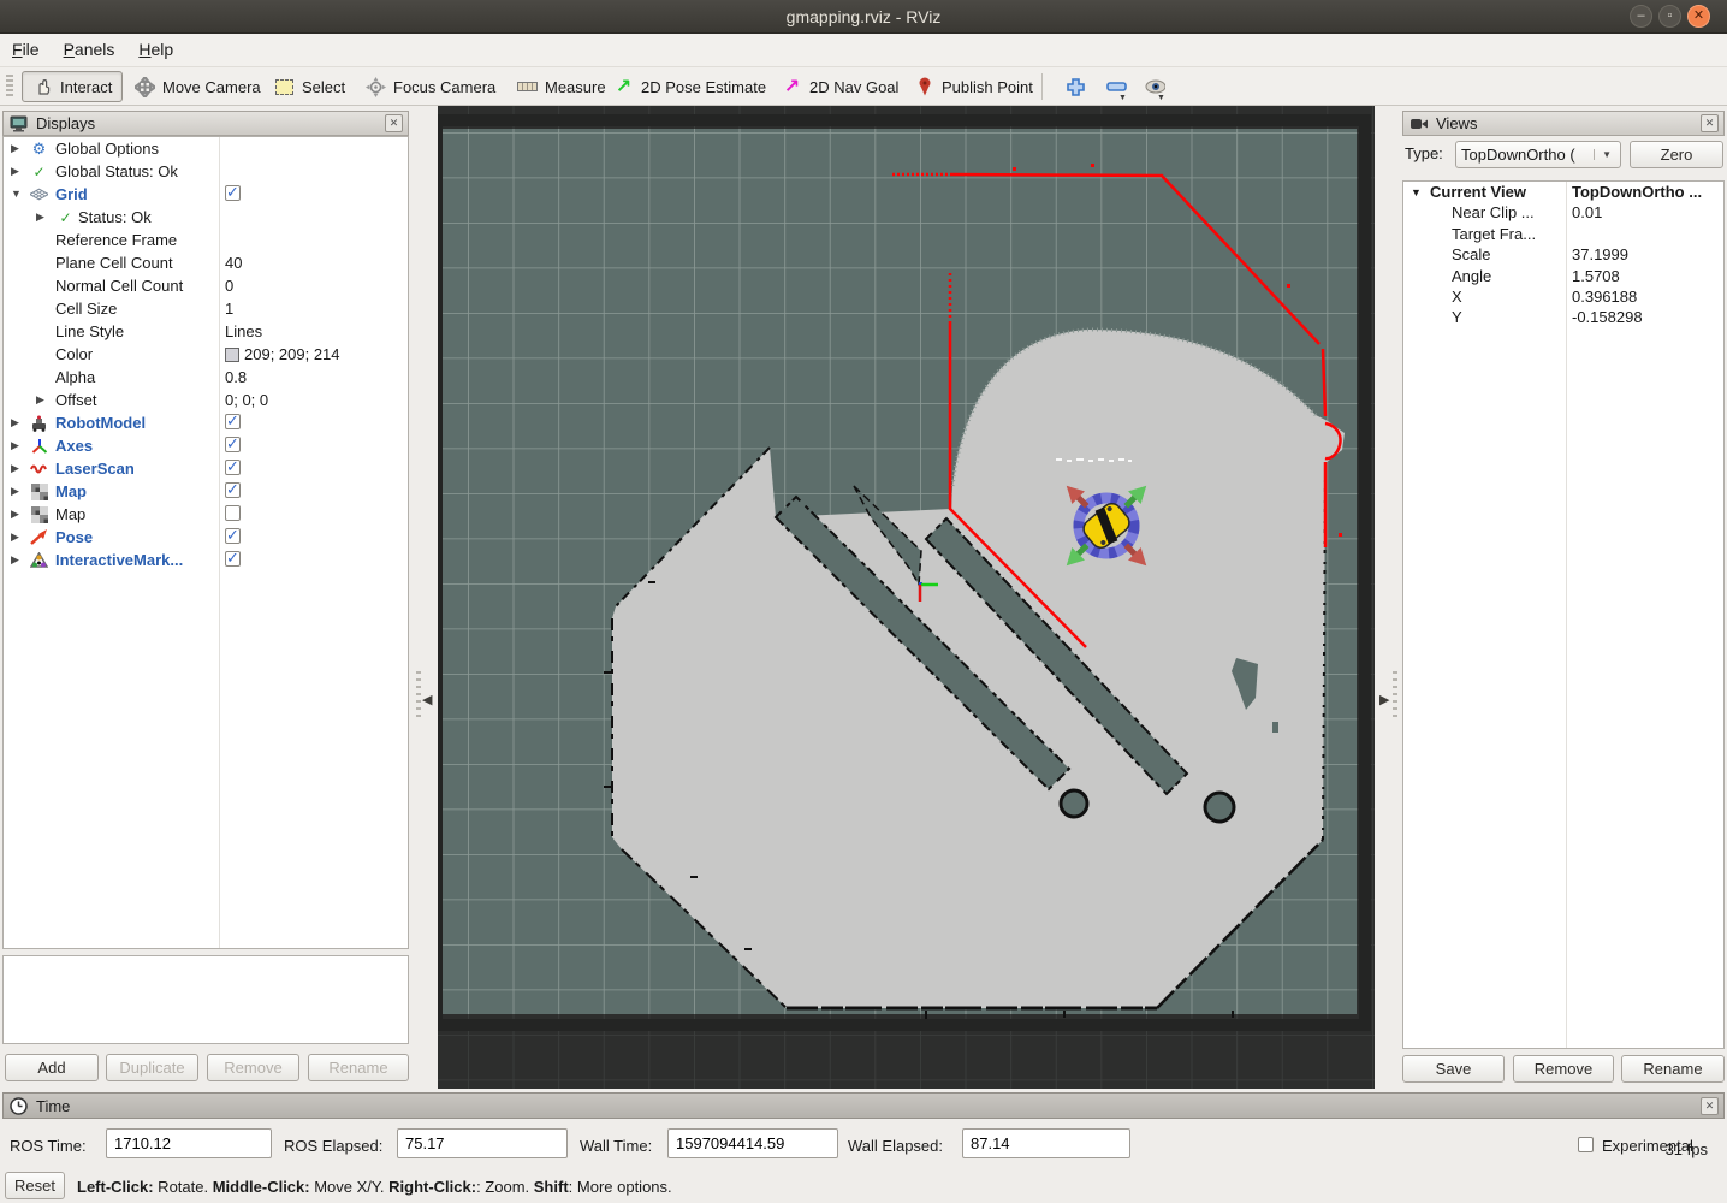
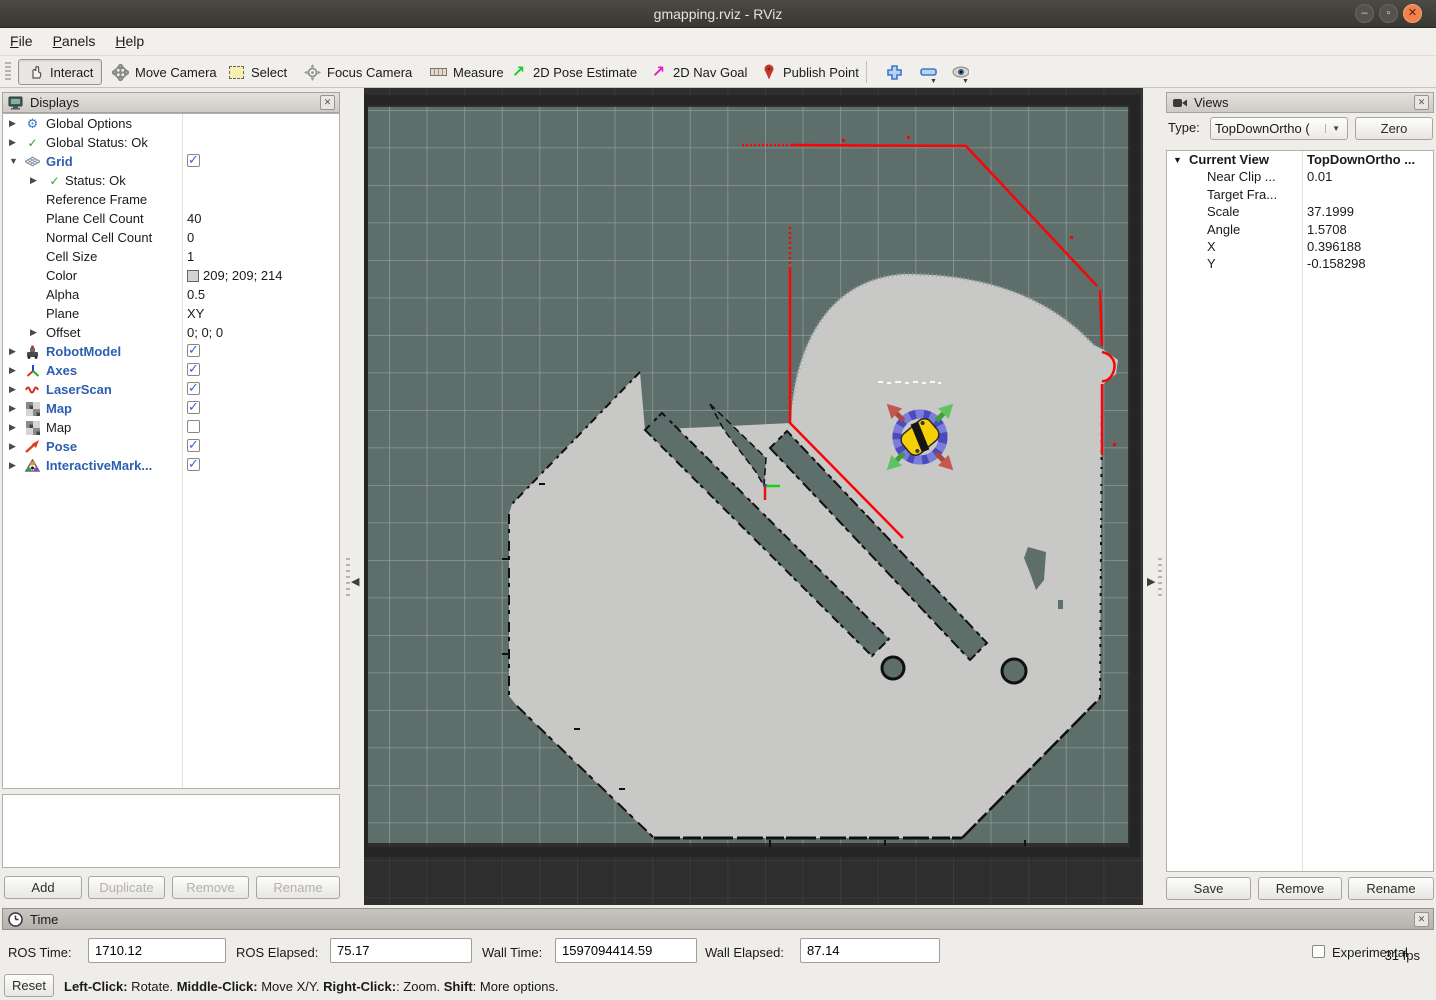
  gmapping.rviz - RViz
  –
  ▫
  ✕
  File Panels Help
  Interact
  Move Camera
  Select
  Focus Camera
  Measure
  ↗
  2D Pose Estimate
  ↗
  2D Nav Goal
  Publish Point
  Displays
  ✕
  ▶
  ⚙
  Global Options
  ▶
  ✓
  Global Status: Ok
  ▼
  Grid
  ▶
  ✓
  Status: Ok
  Reference Frame
  Plane Cell Count
  40
  Normal Cell Count
  0
  Cell Size
  1
- Line Style
- Lines
  Color
  209; 209; 214
  Alpha
- 0.8
+ 0.5
+ Plane
+ XY
  ▶
  Offset
  0; 0; 0
  ▶
  RobotModel
  ▶
  Axes
  ▶
  LaserScan
  ▶
  Map
  ▶
  Map
  ▶
  Pose
  ▶
  InteractiveMark...
  Add
  Duplicate
  Remove
  Rename
  ◀
  ▶
  Views
  ✕
  Type:
  TopDownOrtho (
  ▼
  Zero
  ▼
  Current View
  TopDownOrtho ...
  Near Clip ...
  0.01
  Target Fra...
  Scale
  37.1999
  Angle
  1.5708
  X
  0.396188
  Y
  -0.158298
  Save
  Remove
  Rename
  Time
  ✕
  ROS Time:
  1710.12
  ROS Elapsed:
  75.17
  Wall Time:
  1597094414.59
  Wall Elapsed:
  87.14
  Experimental
  31 fps
  Reset
  Left-Click: Rotate. Middle-Click: Move X/Y. Right-Click:: Zoom. Shift: More options.
